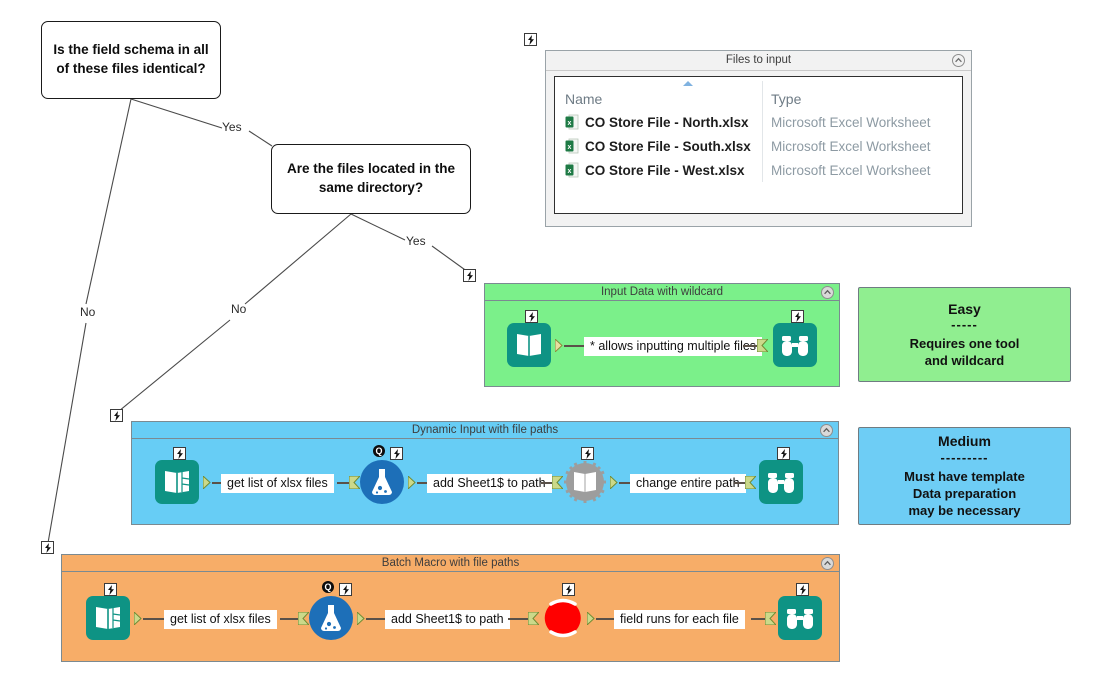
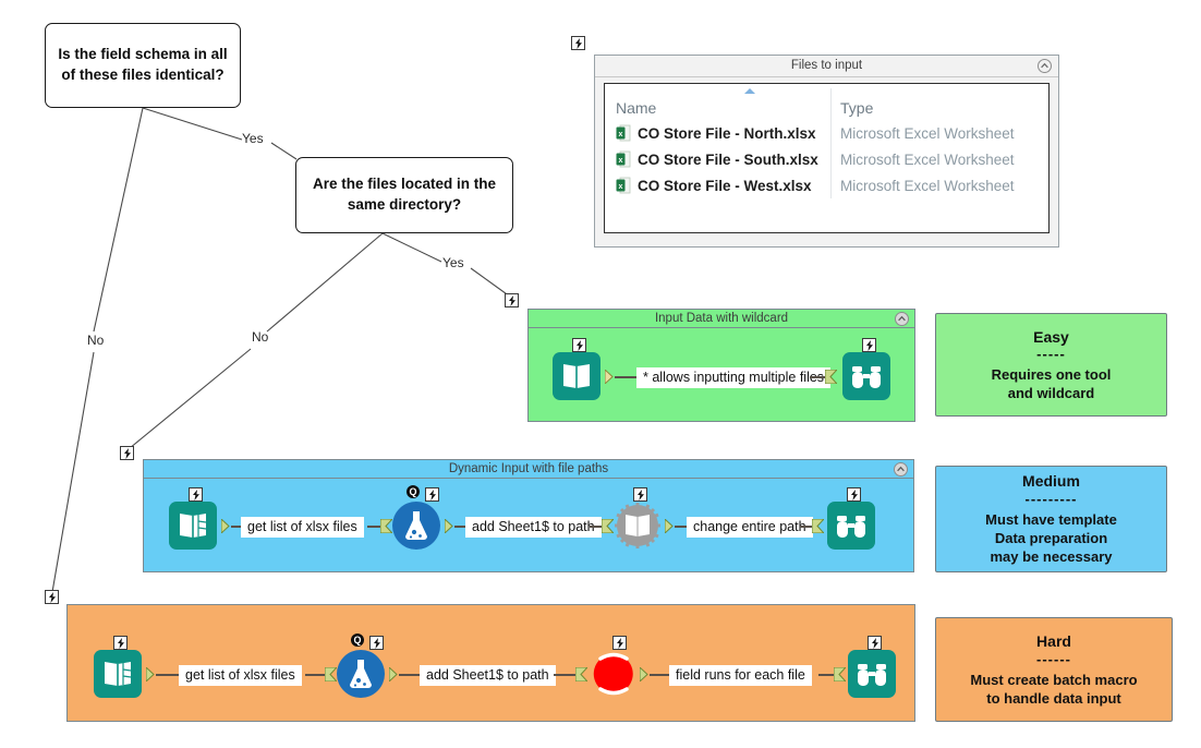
  Is the field schema in all of these files identical?
  Are the files located in the same directory?
  Yes
  No
  Yes
  No
  Files to input
  Name
  Type
  CO Store File - North.xlsx
  Microsoft Excel Worksheet
  CO Store File - South.xlsx
  Microsoft Excel Worksheet
  CO Store File - West.xlsx
  Microsoft Excel Worksheet
  Input Data with wildcard
  * allows inputting multiple fil
  Dynamic Input with file paths
  get list of xlsx files
  Q
  add Sheet1$ to pat
  change entire pat
- Batch Macro with file paths
  get list of xlsx files
  Q
  add Sheet1$ to path
  field runs for each file
  Easy
  -----
  Requires one tool
  and wildcard
  Medium
  ---------
  Must have template
  Data preparation
  may be necessary
+ Hard
+ ------
+ Must create batch macro
+ to handle data input
